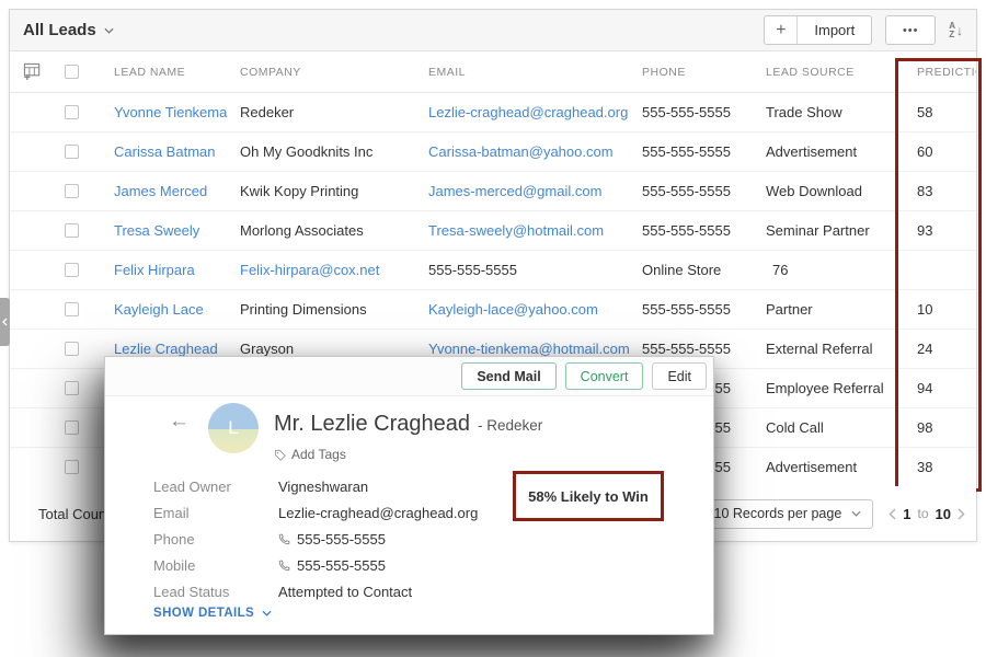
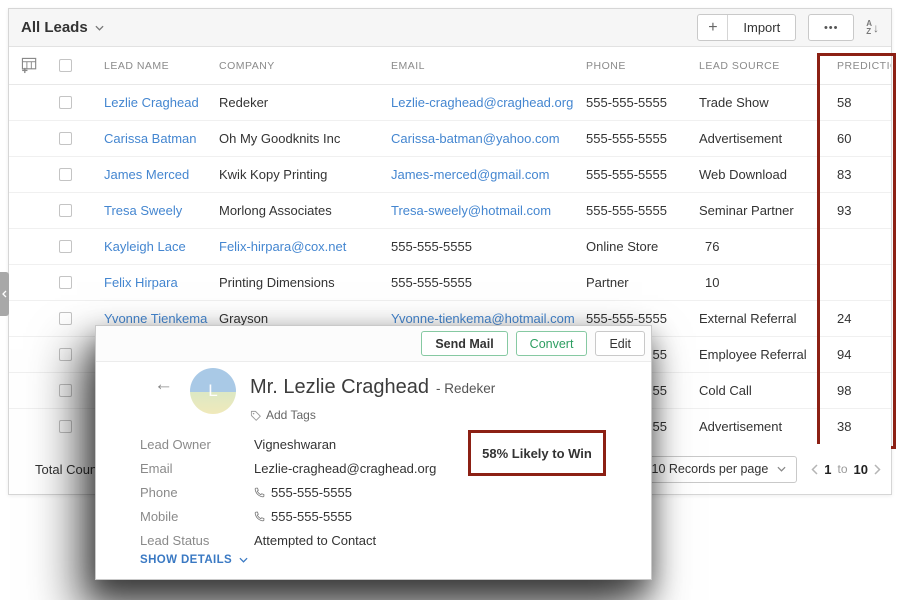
  All Leads
  +
  Import
  •••
  A
  Z
  ↓
  LEAD NAME
  COMPANY
  EMAIL
  PHONE
  LEAD SOURCE
  PREDICTI
- Yvonne Tienkema
+ Lezlie Craghead
  Redeker
  Lezlie-craghead@craghead.org
  555-555-5555
  Trade Show
  58
  Carissa Batman
  Oh My Goodknits Inc
  Carissa-batman@yahoo.com
  555-555-5555
  Advertisement
  60
  James Merced
  Kwik Kopy Printing
  James-merced@gmail.com
  555-555-5555
  Web Download
  83
  Tresa Sweely
  Morlong Associates
  Tresa-sweely@hotmail.com
  555-555-5555
  Seminar Partner
  93
- Felix Hirpara
+ Kayleigh Lace
  Felix-hirpara@cox.net
  555-555-5555
  Online Store
  76
- Kayleigh Lace
+ Felix Hirpara
  Printing Dimensions
- Kayleigh-lace@yahoo.com
  555-555-5555
  Partner
  10
- Lezlie Craghead
+ Yvonne Tienkema
  Grayson
  Yvonne-tienkema@hotmail.com
  555-555-5555
  External Referral
  24
  Employee Referral
  94
  Cold Call
  98
  Advertisement
  38
  Total Coun
  10 Records per page
  1
  to
  10
  Send Mail
  Convert
  Edit
  ←
  L
  Mr. Lezlie Craghead
  - Redeker
  Add Tags
  Lead Owner
  Vigneshwaran
  Email
  Lezlie-craghead@craghead.org
  Phone
  555-555-5555
  Mobile
  555-555-5555
  Lead Status
  Attempted to Contact
  58% Likely to Win
  SHOW DETAILS
